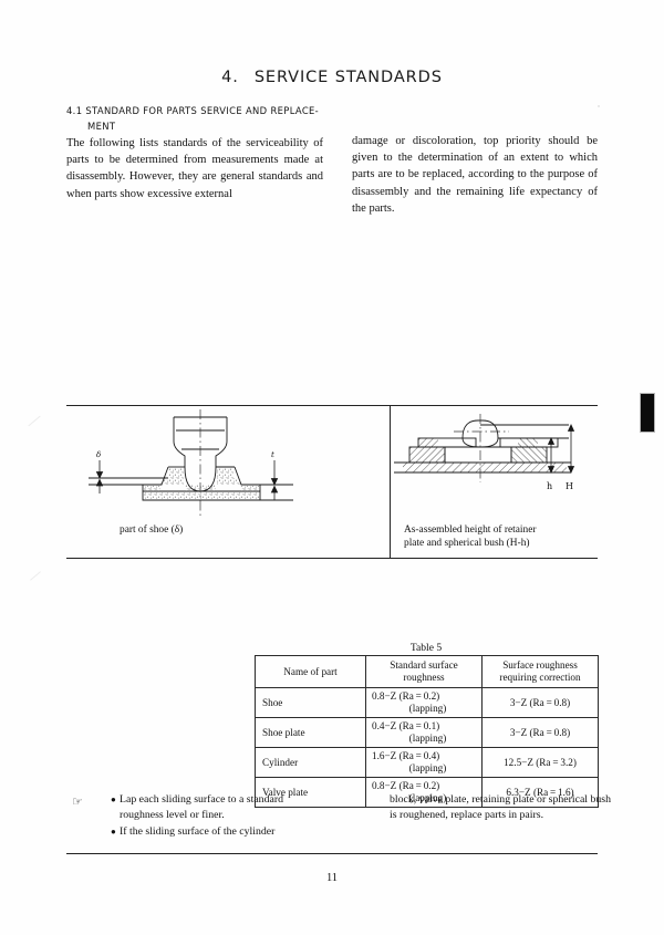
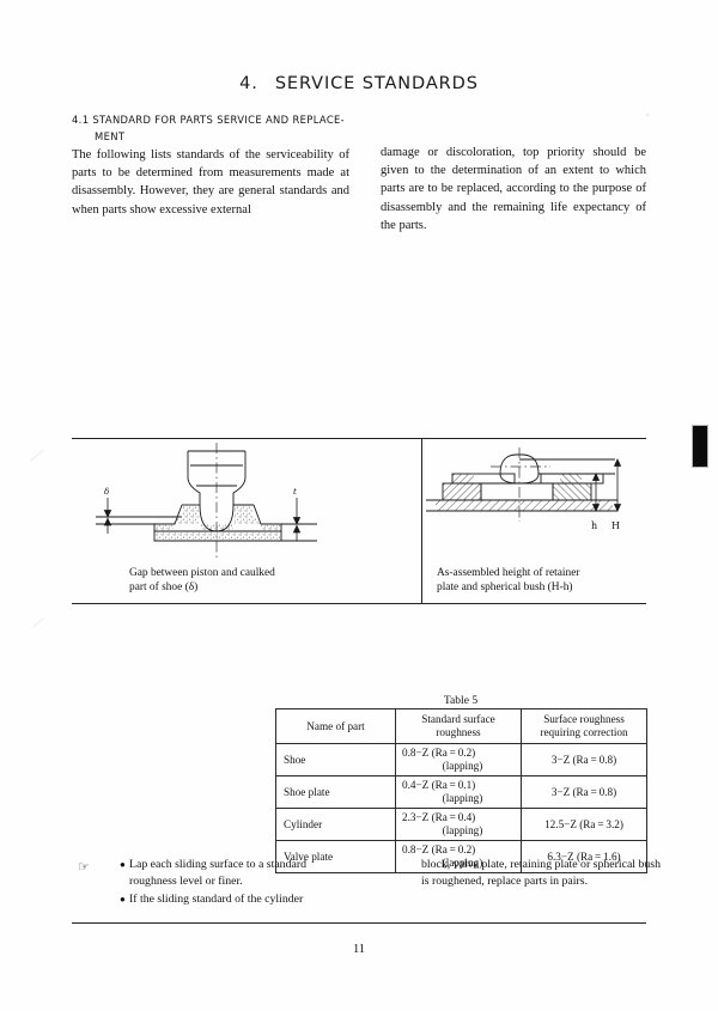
  4. SERVICE STANDARDS
  4.1 STANDARD FOR PARTS SERVICE AND REPLACE-
  MENT
  The following lists standards of the serviceability of parts to be determined from measurements made at disassembly. However, they are general standards and when parts show excessive external
  damage or discoloration, top priority should be given to the determination of an extent to which parts are to be replaced, according to the purpose of disassembly and the remaining life expectancy of the parts.
  δ
  t
+ Gap between piston and caulked
  part of shoe (δ)
  h
  H
  As-assembled height of retainer
  plate and spherical bush (H-h)
  Table 5
  Name of part	Standard surface roughness	Surface roughness requiring correction
  Shoe	0.8−Z (Ra = 0.2) (lapping)	3−Z (Ra = 0.8)
  Shoe plate	0.4−Z (Ra = 0.1) (lapping)	3−Z (Ra = 0.8)
- Cylinder	1.6−Z (Ra = 0.4) (lapping)	12.5−Z (Ra = 3.2)
+ Cylinder	2.3−Z (Ra = 0.4) (lapping)	12.5−Z (Ra = 3.2)
  Valve plate	0.8−Z (Ra = 0.2) (lapping)	6.3−Z (Ra = 1.6)
  ☞
  ●
  Lap each sliding surface to a standard
  roughness level or finer.
  ●
- If the sliding surface of the cylinder
+ If the sliding standard of the cylinder
  block, valve plate, retaining plate or spherical bush is roughened, replace parts in pairs.
  11
